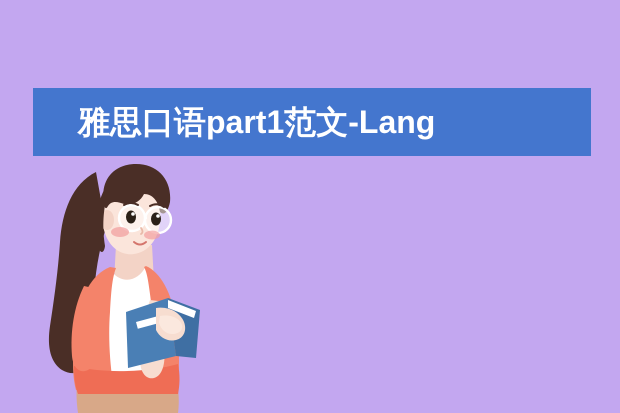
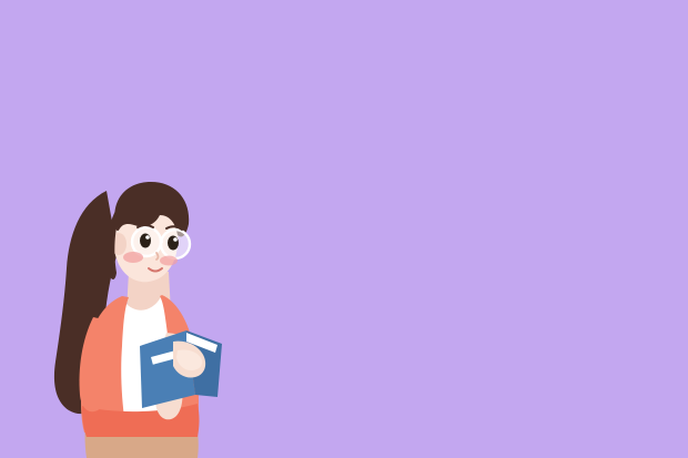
- 雅思口语part1范文-Lang
